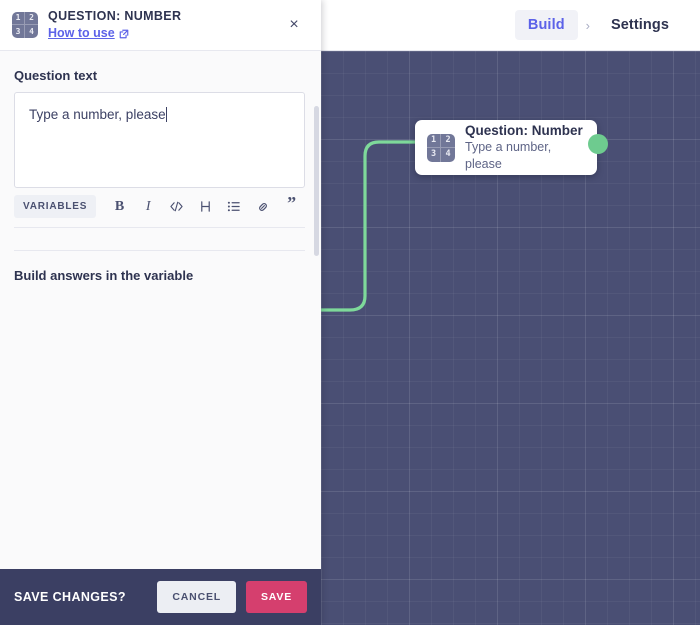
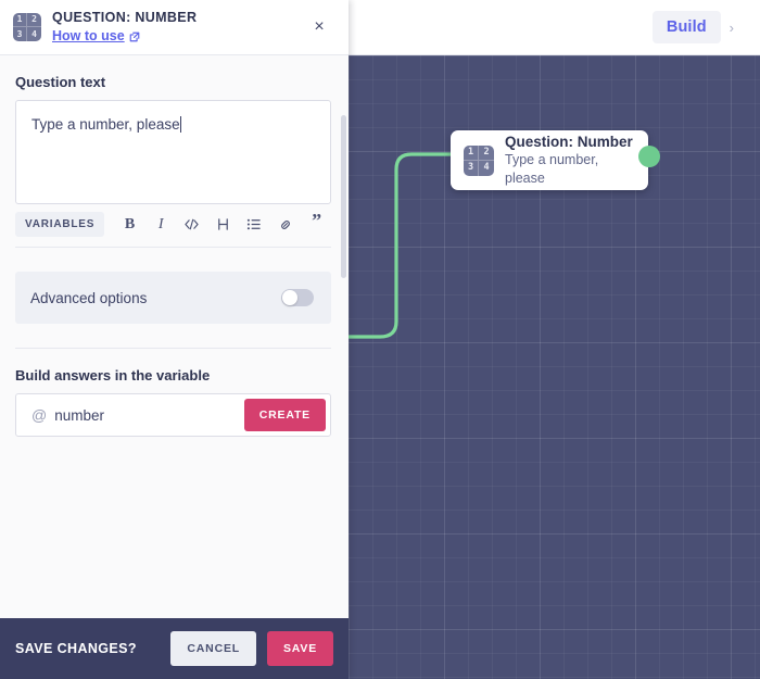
  1
  2
  3
  4
  Question: Number
  Type a number, please
  Build
  ›
- Settings
  1
  2
  3
  4
  QUESTION: NUMBER
  How to use
  ×
  Question text
  Type a number, please
  VARIABLES
  B
  I
  ”
+ Advanced options
  Build answers in the variable
+ @
+ number
+ CREATE
  SAVE CHANGES?
  CANCEL
  SAVE
